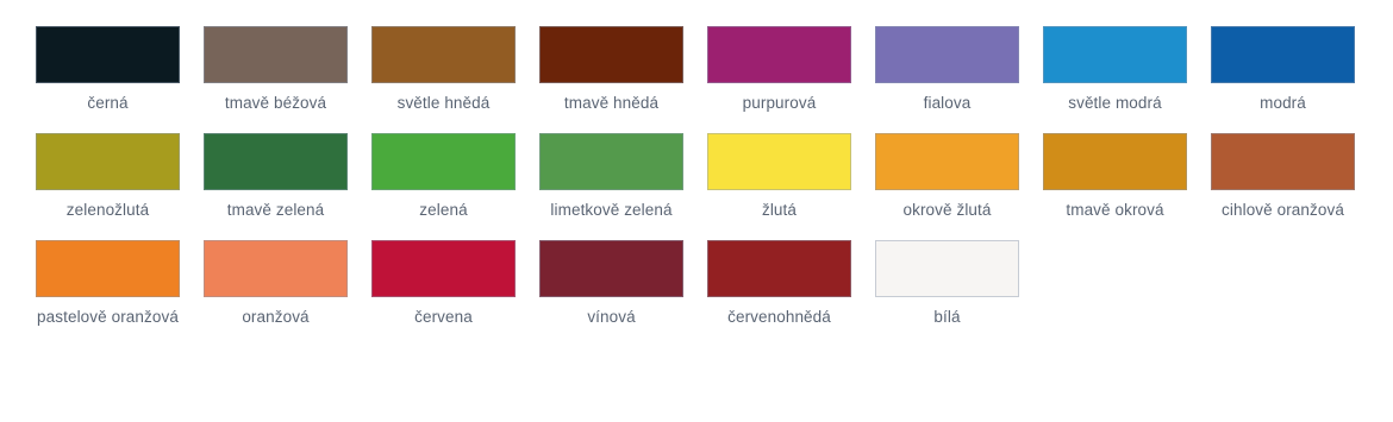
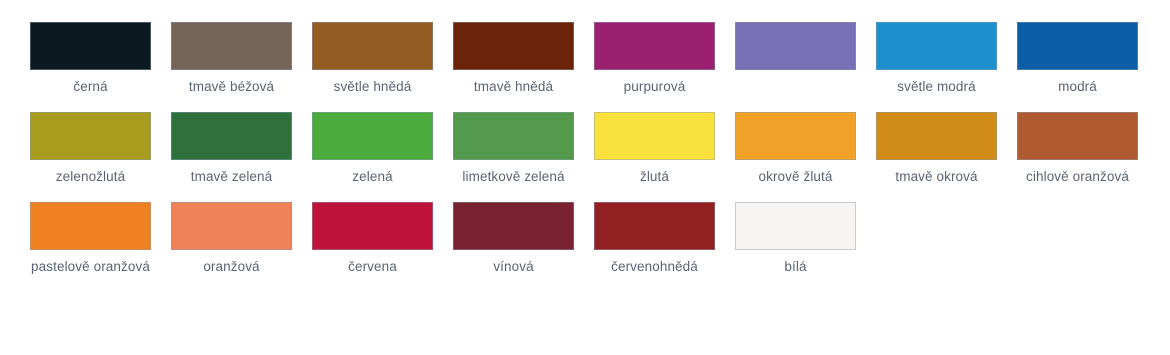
  černá
  tmavě béžová
  světle hnědá
  tmavě hnědá
  purpurová
- fialova
  světle modrá
  modrá
  zelenožlutá
  tmavě zelená
  zelená
  limetkově zelená
  žlutá
  okrově žlutá
  tmavě okrová
  cihlově oranžová
  pastelově oranžová
  oranžová
  červena
  vínová
  červenohnědá
  bílá
